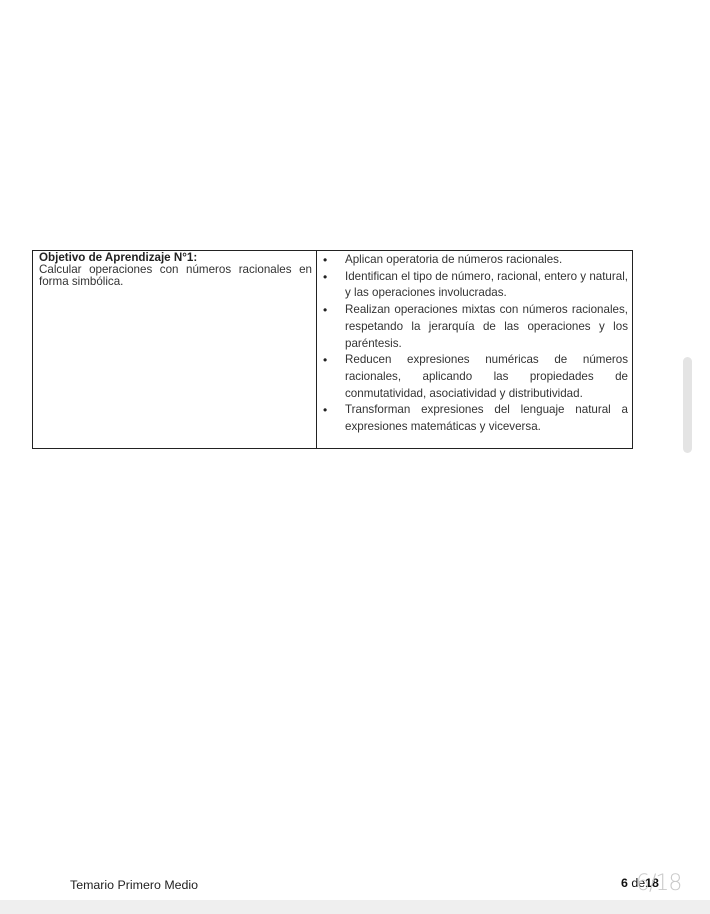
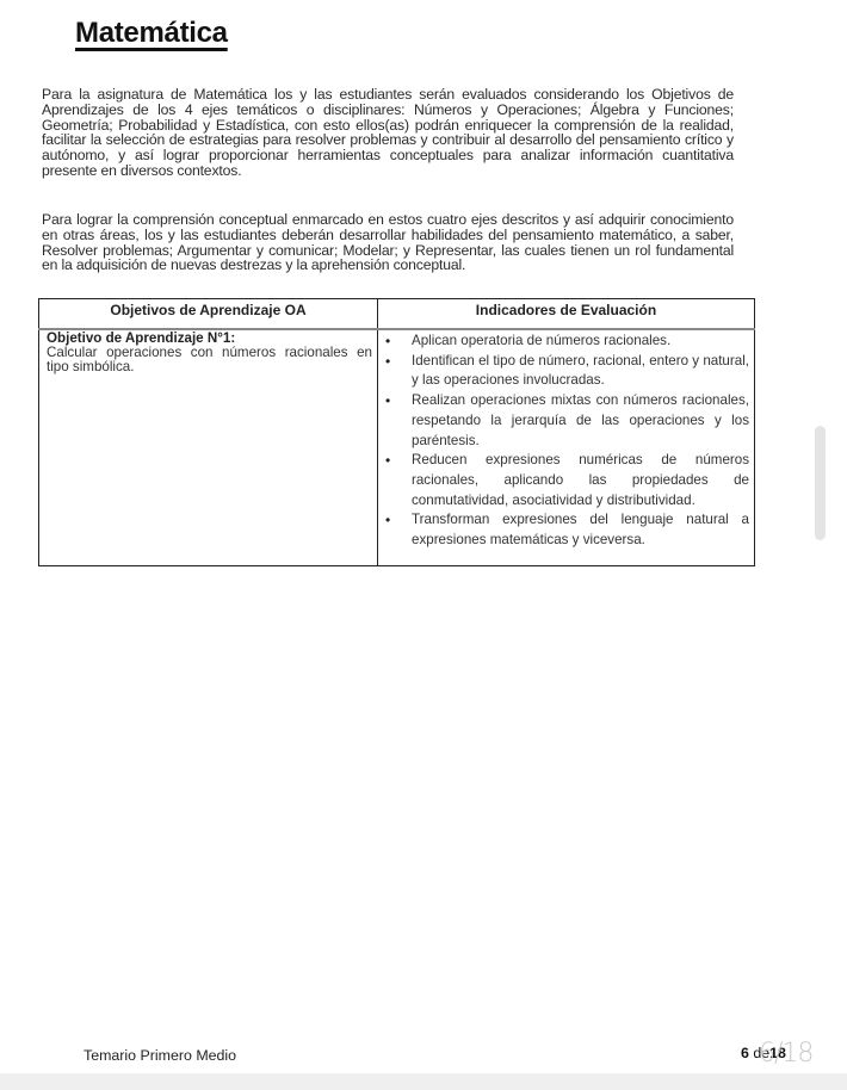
+ Matemática
+ Para la asignatura de Matemática los y las estudiantes serán evaluados considerando los Objetivos de Aprendizajes de los 4 ejes temáticos o disciplinares: Números y Operaciones; Álgebra y Funciones; Geometría; Probabilidad y Estadística, con esto ellos(as) podrán enriquecer la comprensión de la realidad, facilitar la selección de estrategias para resolver problemas y contribuir al desarrollo del pensamiento crítico y autónomo, y así lograr proporcionar herramientas conceptuales para analizar información cuantitativa presente en diversos contextos.
+ Para lograr la comprensión conceptual enmarcado en estos cuatro ejes descritos y así adquirir conocimiento en otras áreas, los y las estudiantes deberán desarrollar habilidades del pensamiento matemático, a saber, Resolver problemas; Argumentar y comunicar; Modelar; y Representar, las cuales tienen un rol fundamental en la adquisición de nuevas destrezas y la aprehensión conceptual.
+ Objetivos de Aprendizaje OA	Indicadores de Evaluación
- Objetivo de Aprendizaje N°1: Calcular operaciones con números racionales en forma simbólica.	Aplican operatoria de números racionales. Identifican el tipo de número, racional, entero y natural, y las operaciones involucradas. Realizan operaciones mixtas con números racionales, respetando la jerarquía de las operaciones y los paréntesis. Reducen expresiones numéricas de números racionales, aplicando las propiedades de conmutatividad, asociatividad y distributividad. Transforman expresiones del lenguaje natural a expresiones matemáticas y viceversa.
+ Objetivo de Aprendizaje N°1: Calcular operaciones con números racionales en tipo simbólica.	Aplican operatoria de números racionales. Identifican el tipo de número, racional, entero y natural, y las operaciones involucradas. Realizan operaciones mixtas con números racionales, respetando la jerarquía de las operaciones y los paréntesis. Reducen expresiones numéricas de números racionales, aplicando las propiedades de conmutatividad, asociatividad y distributividad. Transforman expresiones del lenguaje natural a expresiones matemáticas y viceversa.
  Temario Primero Medio
  6 de18
  6/18
